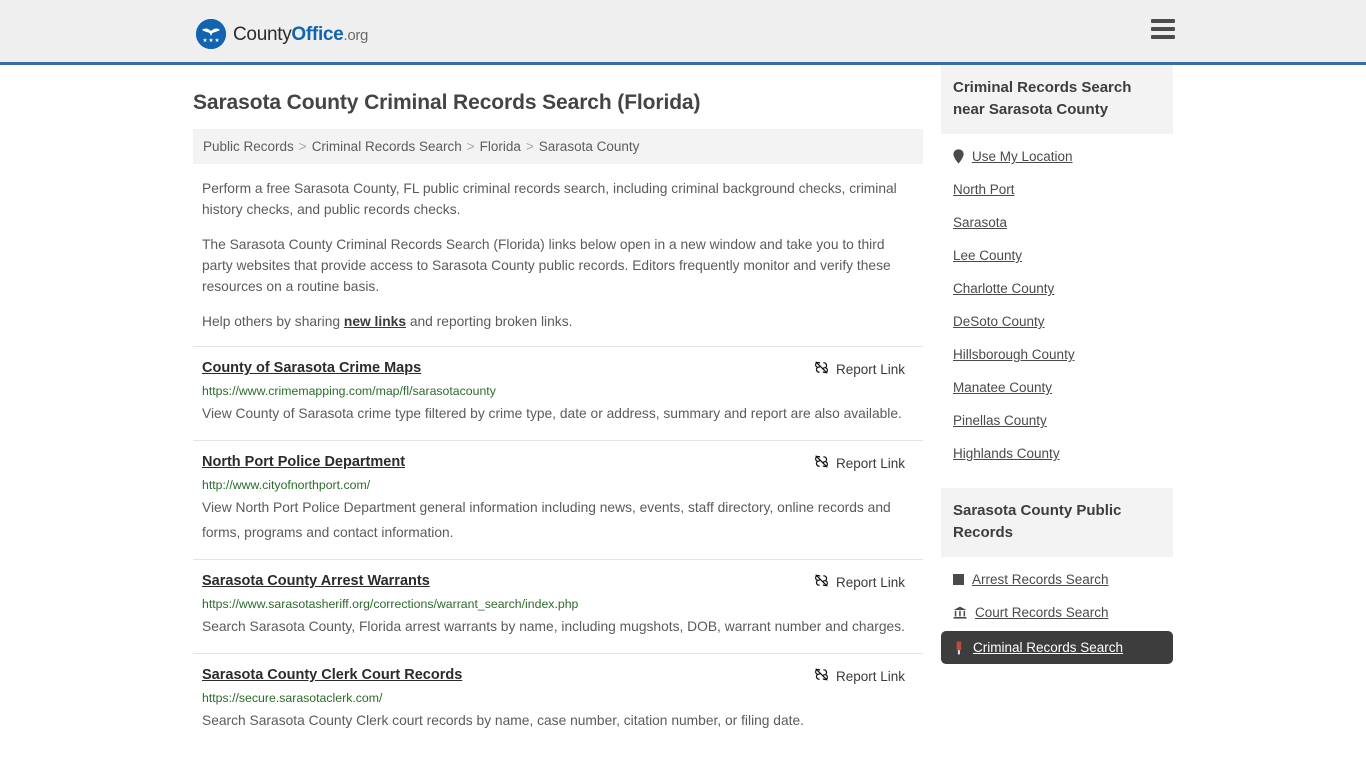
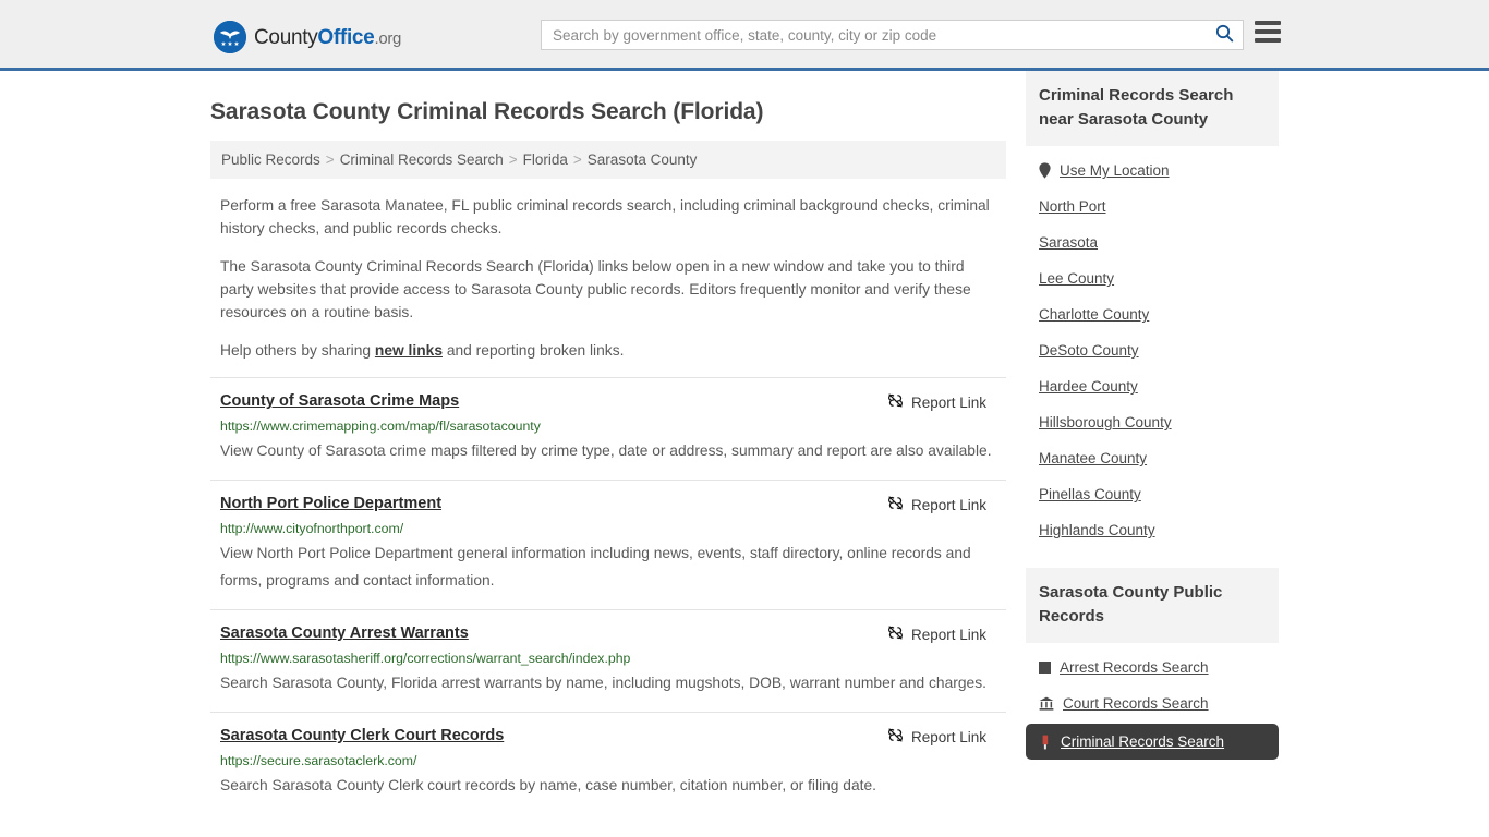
  CountyOffice.org
+ Search by government office, state, county, city or zip code
  Sarasota County Criminal Records Search (Florida)
  Public Records > Criminal Records Search > Florida > Sarasota County
- Perform a free Sarasota County, FL public criminal records search, including criminal background checks, criminal history checks, and public records checks.
+ Perform a free Sarasota Manatee, FL public criminal records search, including criminal background checks, criminal history checks, and public records checks.
  The Sarasota County Criminal Records Search (Florida) links below open in a new window and take you to third party websites that provide access to Sarasota County public records. Editors frequently monitor and verify these resources on a routine basis.
  Help others by sharing new links and reporting broken links.
  County of Sarasota Crime Maps
  Report Link
  https://www.crimemapping.com/map/fl/sarasotacounty
- View County of Sarasota crime type filtered by crime type, date or address, summary and report are also available.
+ View County of Sarasota crime maps filtered by crime type, date or address, summary and report are also available.
  North Port Police Department
  Report Link
  http://www.cityofnorthport.com/
  View North Port Police Department general information including news, events, staff directory, online records and forms, programs and contact information.
  Sarasota County Arrest Warrants
  Report Link
  https://www.sarasotasheriff.org/corrections/warrant_search/index.php
  Search Sarasota County, Florida arrest warrants by name, including mugshots, DOB, warrant number and charges.
  Sarasota County Clerk Court Records
  Report Link
  https://secure.sarasotaclerk.com/
  Search Sarasota County Clerk court records by name, case number, citation number, or filing date.
  Criminal Records Search near Sarasota County
  Use My Location
  North Port
  Sarasota
  Lee County
  Charlotte County
  DeSoto County
+ Hardee County
  Hillsborough County
  Manatee County
  Pinellas County
  Highlands County
  Sarasota County Public Records
  Arrest Records Search
  Court Records Search
  Criminal Records Search
